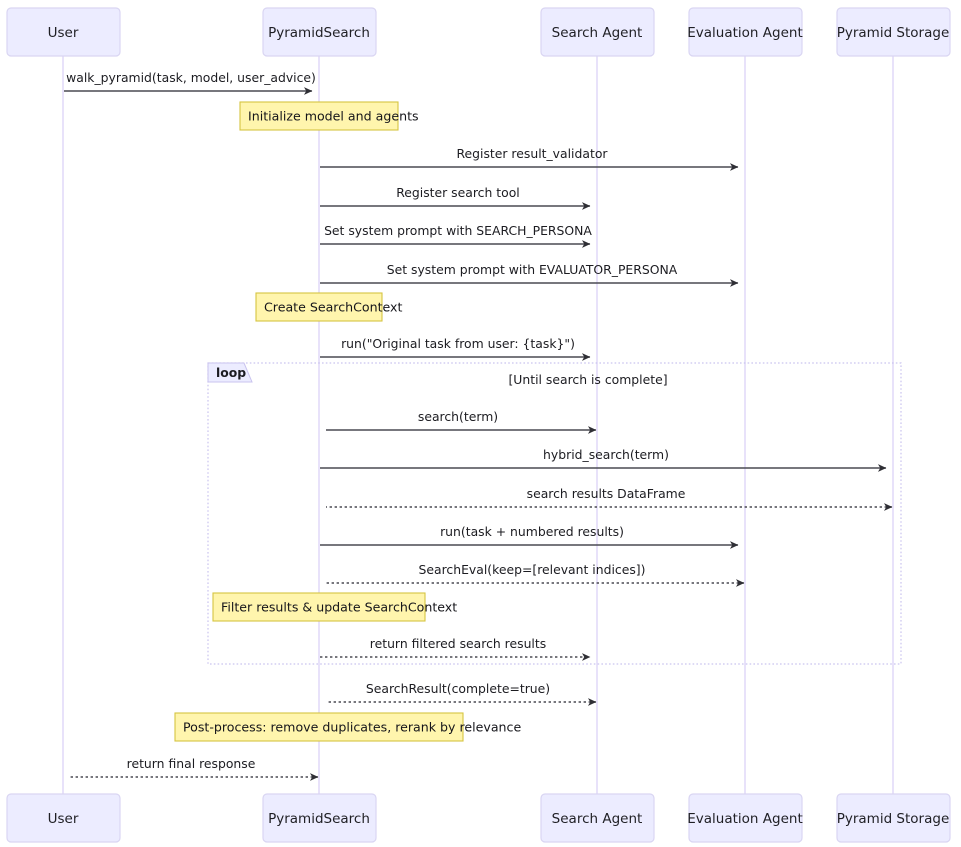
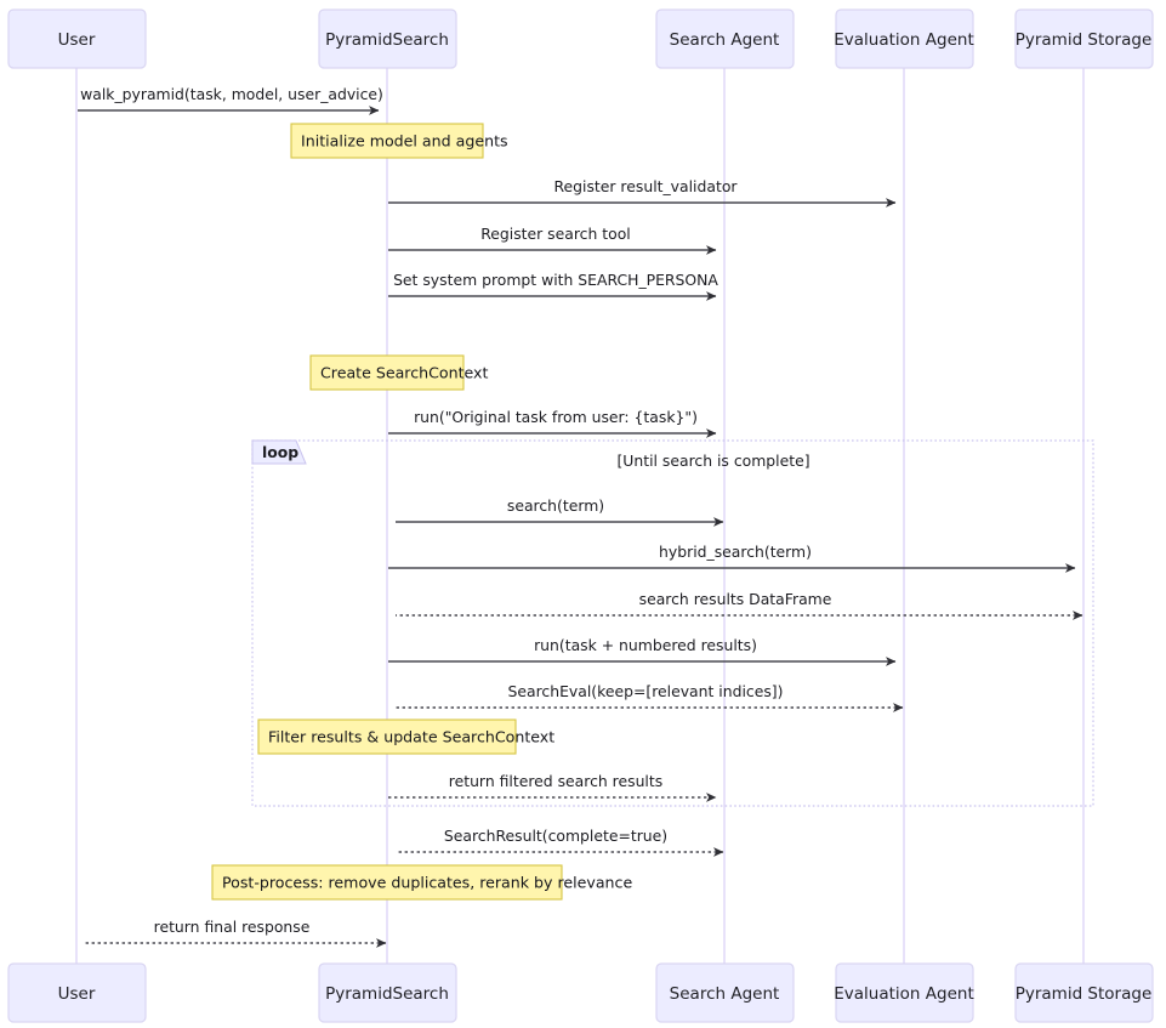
  loop
  [Until search is complete]
  walk_pyramid(task, model, user_advice)
  Register result_validator
  Register search tool
  Set system prompt with SEARCH_PERSONA
- Set system prompt with EVALUATOR_PERSONA
  run("Original task from user: {task}")
  search(term)
  hybrid_search(term)
  search results DataFrame
  run(task + numbered results)
  SearchEval(keep=[relevant indices])
  return filtered search results
  SearchResult(complete=true)
  return final response
  Initialize model and agents
  Create SearchContext
  Filter results & update SearchContext
  Post-process: remove duplicates, rerank by relevance
  User
  PyramidSearch
  Search Agent
  Evaluation Agent
  Pyramid Storage
  User
  PyramidSearch
  Search Agent
  Evaluation Agent
  Pyramid Storage
